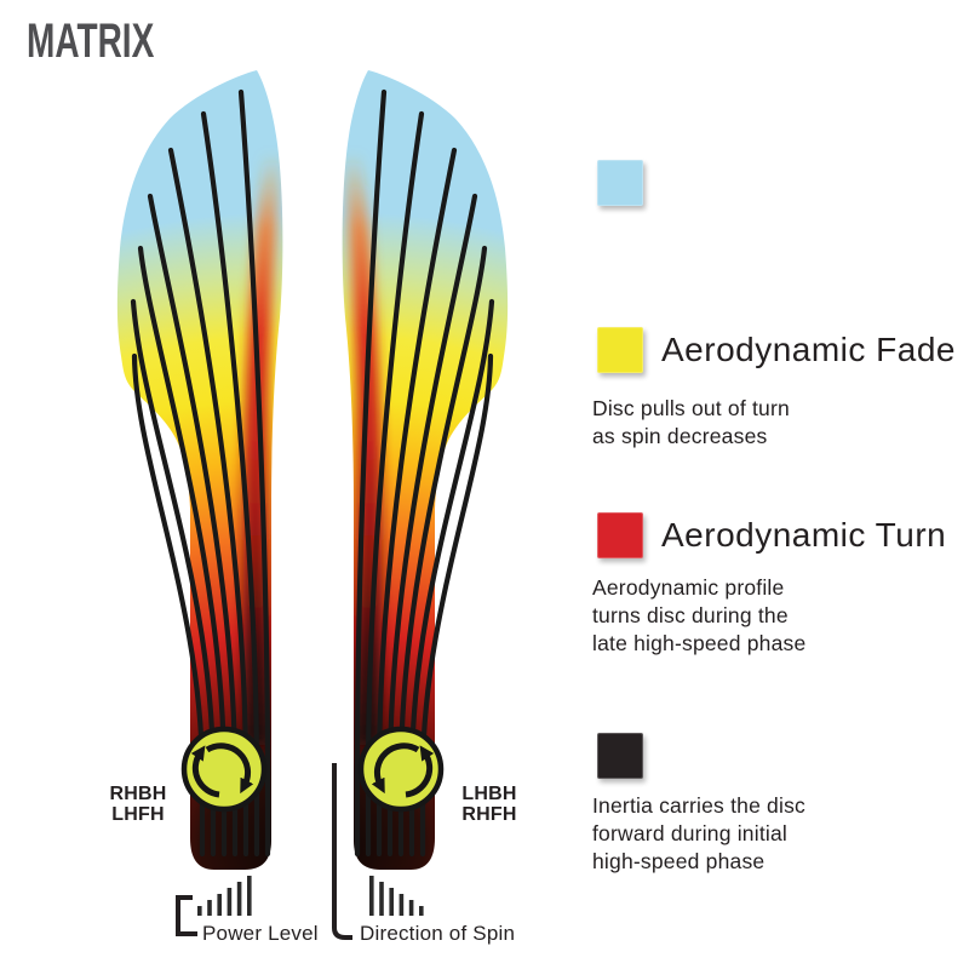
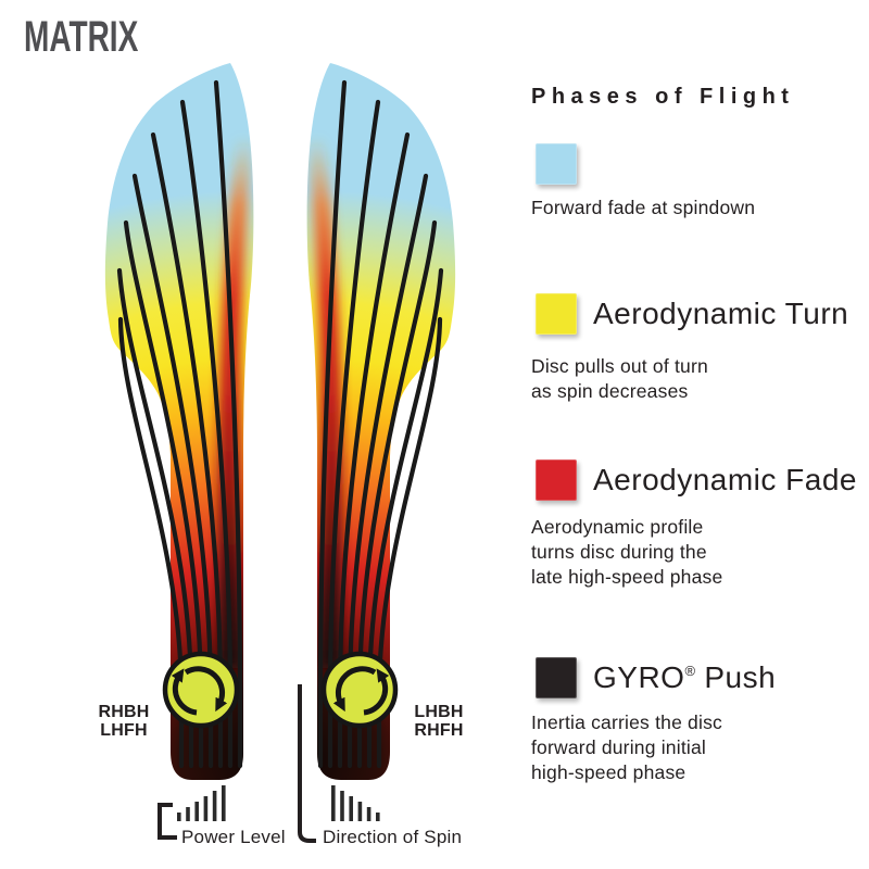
  MATRIX
  RHBH
  LHFH
  LHBH
  RHFH
  Power Level
  Direction of Spin
+ Phases of Flight
+ Forward fade at spindown
- Aerodynamic Fade
+ Aerodynamic Turn
  Disc pulls out of turn
  as spin decreases
- Aerodynamic Turn
+ Aerodynamic Fade
  Aerodynamic profile
  turns disc during the
  late high-speed phase
+ GYRO® Push
  Inertia carries the disc
  forward during initial
  high-speed phase
